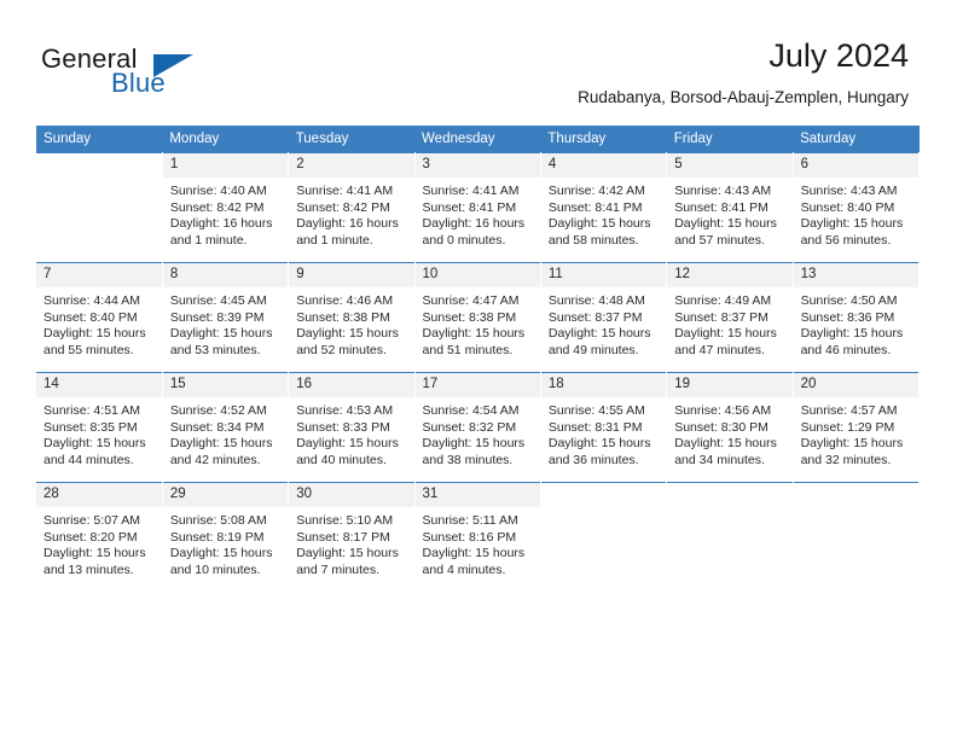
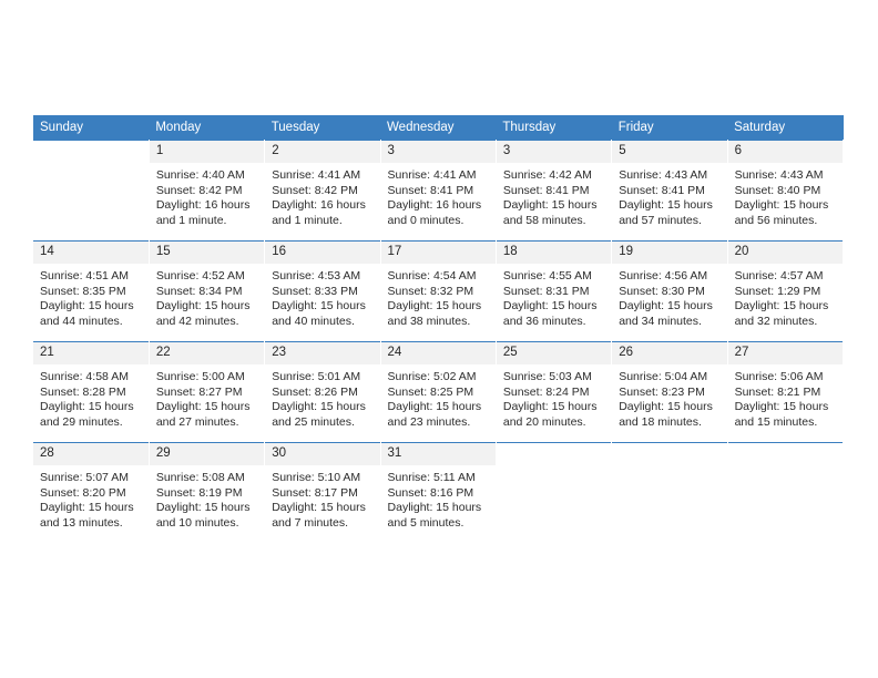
- General
- Blue
- July 2024
- Rudabanya, Borsod-Abauj-Zemplen, Hungary
  Sunday	Monday	Tuesday	Wednesday	Thursday	Friday	Saturday
- 	1Sunrise: 4:40 AMSunset: 8:42 PMDaylight: 16 hours and 1 minute.	2Sunrise: 4:41 AMSunset: 8:42 PMDaylight: 16 hours and 1 minute.	3Sunrise: 4:41 AMSunset: 8:41 PMDaylight: 16 hours and 0 minutes.	4Sunrise: 4:42 AMSunset: 8:41 PMDaylight: 15 hours and 58 minutes.	5Sunrise: 4:43 AMSunset: 8:41 PMDaylight: 15 hours and 57 minutes.	6Sunrise: 4:43 AMSunset: 8:40 PMDaylight: 15 hours and 56 minutes.
+ 	1Sunrise: 4:40 AMSunset: 8:42 PMDaylight: 16 hours and 1 minute.	2Sunrise: 4:41 AMSunset: 8:42 PMDaylight: 16 hours and 1 minute.	3Sunrise: 4:41 AMSunset: 8:41 PMDaylight: 16 hours and 0 minutes.	3Sunrise: 4:42 AMSunset: 8:41 PMDaylight: 15 hours and 58 minutes.	5Sunrise: 4:43 AMSunset: 8:41 PMDaylight: 15 hours and 57 minutes.	6Sunrise: 4:43 AMSunset: 8:40 PMDaylight: 15 hours and 56 minutes.
- 7Sunrise: 4:44 AMSunset: 8:40 PMDaylight: 15 hours and 55 minutes.	8Sunrise: 4:45 AMSunset: 8:39 PMDaylight: 15 hours and 53 minutes.	9Sunrise: 4:46 AMSunset: 8:38 PMDaylight: 15 hours and 52 minutes.	10Sunrise: 4:47 AMSunset: 8:38 PMDaylight: 15 hours and 51 minutes.	11Sunrise: 4:48 AMSunset: 8:37 PMDaylight: 15 hours and 49 minutes.	12Sunrise: 4:49 AMSunset: 8:37 PMDaylight: 15 hours and 47 minutes.	13Sunrise: 4:50 AMSunset: 8:36 PMDaylight: 15 hours and 46 minutes.
  14Sunrise: 4:51 AMSunset: 8:35 PMDaylight: 15 hours and 44 minutes.	15Sunrise: 4:52 AMSunset: 8:34 PMDaylight: 15 hours and 42 minutes.	16Sunrise: 4:53 AMSunset: 8:33 PMDaylight: 15 hours and 40 minutes.	17Sunrise: 4:54 AMSunset: 8:32 PMDaylight: 15 hours and 38 minutes.	18Sunrise: 4:55 AMSunset: 8:31 PMDaylight: 15 hours and 36 minutes.	19Sunrise: 4:56 AMSunset: 8:30 PMDaylight: 15 hours and 34 minutes.	20Sunrise: 4:57 AMSunset: 1:29 PMDaylight: 15 hours and 32 minutes.
+ 21Sunrise: 4:58 AMSunset: 8:28 PMDaylight: 15 hours and 29 minutes.	22Sunrise: 5:00 AMSunset: 8:27 PMDaylight: 15 hours and 27 minutes.	23Sunrise: 5:01 AMSunset: 8:26 PMDaylight: 15 hours and 25 minutes.	24Sunrise: 5:02 AMSunset: 8:25 PMDaylight: 15 hours and 23 minutes.	25Sunrise: 5:03 AMSunset: 8:24 PMDaylight: 15 hours and 20 minutes.	26Sunrise: 5:04 AMSunset: 8:23 PMDaylight: 15 hours and 18 minutes.	27Sunrise: 5:06 AMSunset: 8:21 PMDaylight: 15 hours and 15 minutes.
- 28Sunrise: 5:07 AMSunset: 8:20 PMDaylight: 15 hours and 13 minutes.	29Sunrise: 5:08 AMSunset: 8:19 PMDaylight: 15 hours and 10 minutes.	30Sunrise: 5:10 AMSunset: 8:17 PMDaylight: 15 hours and 7 minutes.	31Sunrise: 5:11 AMSunset: 8:16 PMDaylight: 15 hours and 4 minutes.
+ 28Sunrise: 5:07 AMSunset: 8:20 PMDaylight: 15 hours and 13 minutes.	29Sunrise: 5:08 AMSunset: 8:19 PMDaylight: 15 hours and 10 minutes.	30Sunrise: 5:10 AMSunset: 8:17 PMDaylight: 15 hours and 7 minutes.	31Sunrise: 5:11 AMSunset: 8:16 PMDaylight: 15 hours and 5 minutes.
